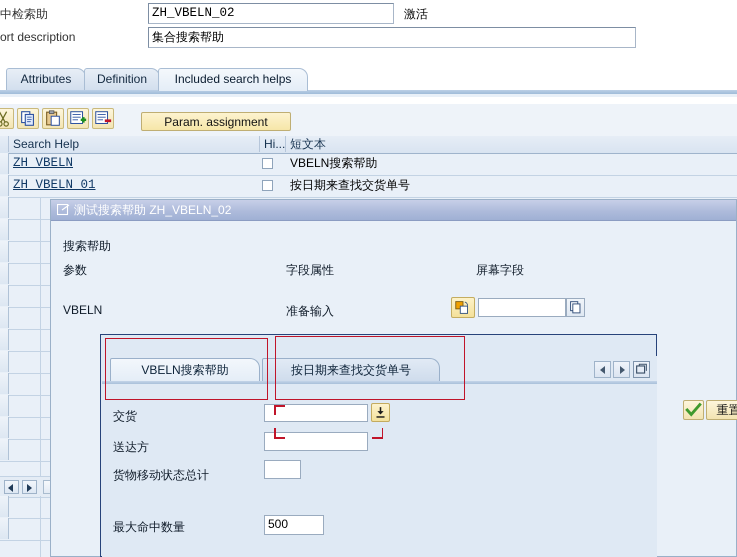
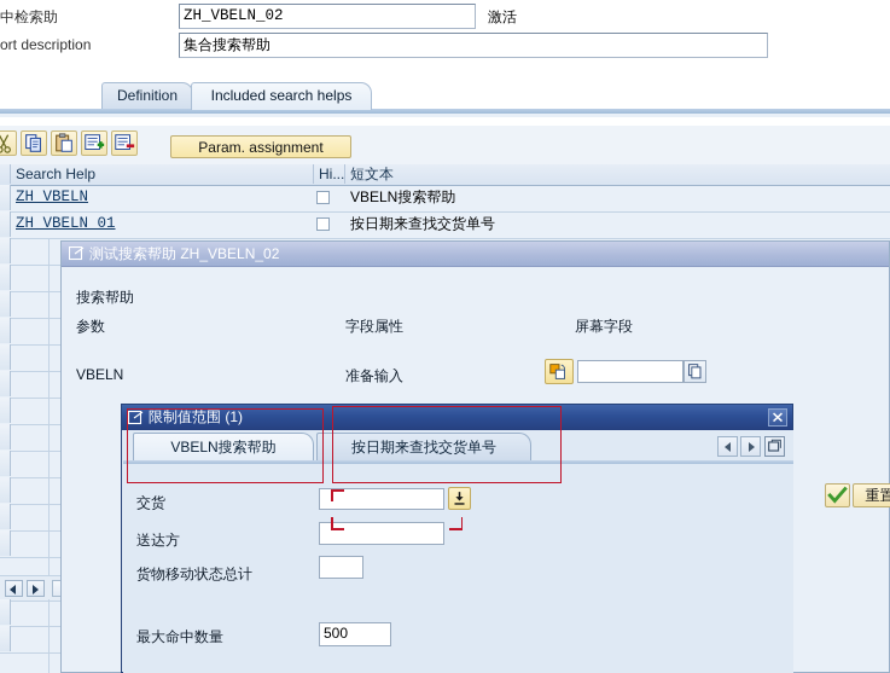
  中检索助
  ZH_VBELN_02
  激活
  ort description
  集合搜索帮助
- Attributes
  Definition
  Included search helps
  Param. assignment
  Search Help
  Hi...
  短文本
  ZH_VBELN
  VBELN搜索帮助
  ZH_VBELN_01
  按日期来查找交货单号
  测试搜索帮助 ZH_VBELN_02
  搜索帮助
  参数
  字段属性
  屏幕字段
  VBELN
  准备输入
+ 限制值范围 (1)
  VBELN搜索帮助
  按日期来查找交货单号
  交货
  送达方
  货物移动状态总计
  最大命中数量
  500
  重置
